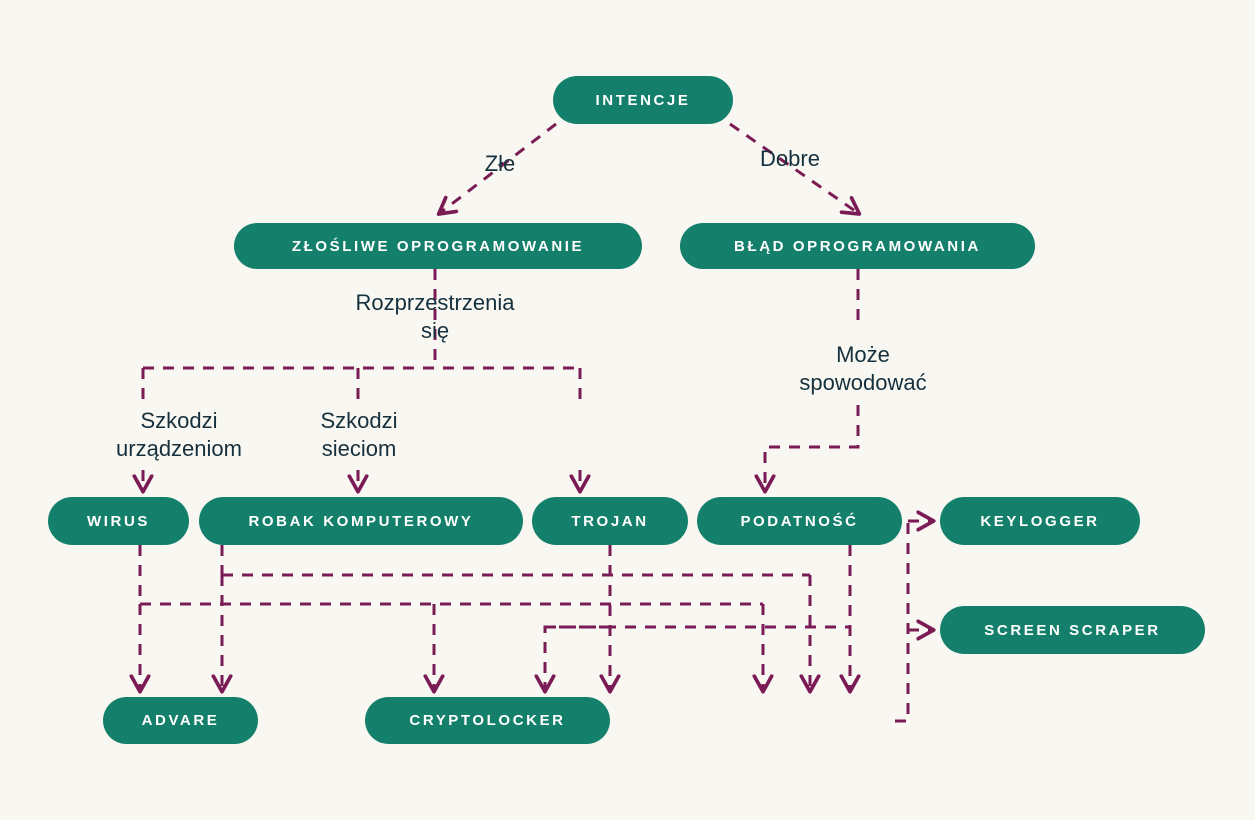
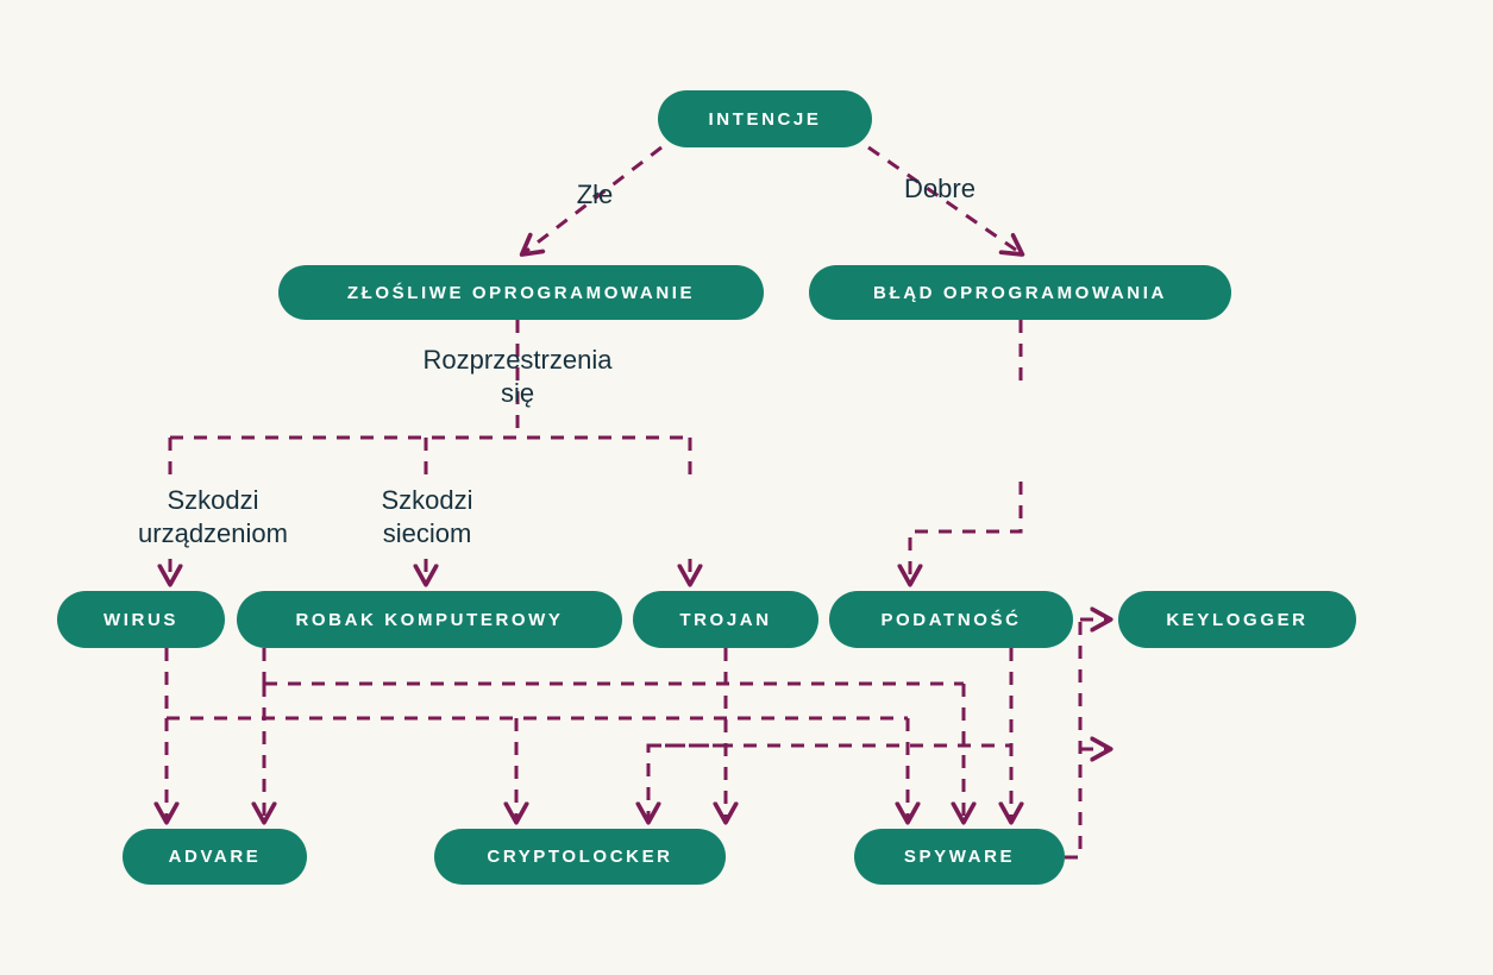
  INTENCJE
  ZŁOŚLIWE OPROGRAMOWANIE
  BŁĄD OPROGRAMOWANIA
  WIRUS
  ROBAK KOMPUTEROWY
  TROJAN
  PODATNOŚĆ
  KEYLOGGER
- SCREEN SCRAPER
  ADVARE
  CRYPTOLOCKER
+ SPYWARE
  Złe
  Dobre
  Rozprzestrzenia
  się
- Może
- spowodować
  Szkodzi
  urządzeniom
  Szkodzi
  sieciom
